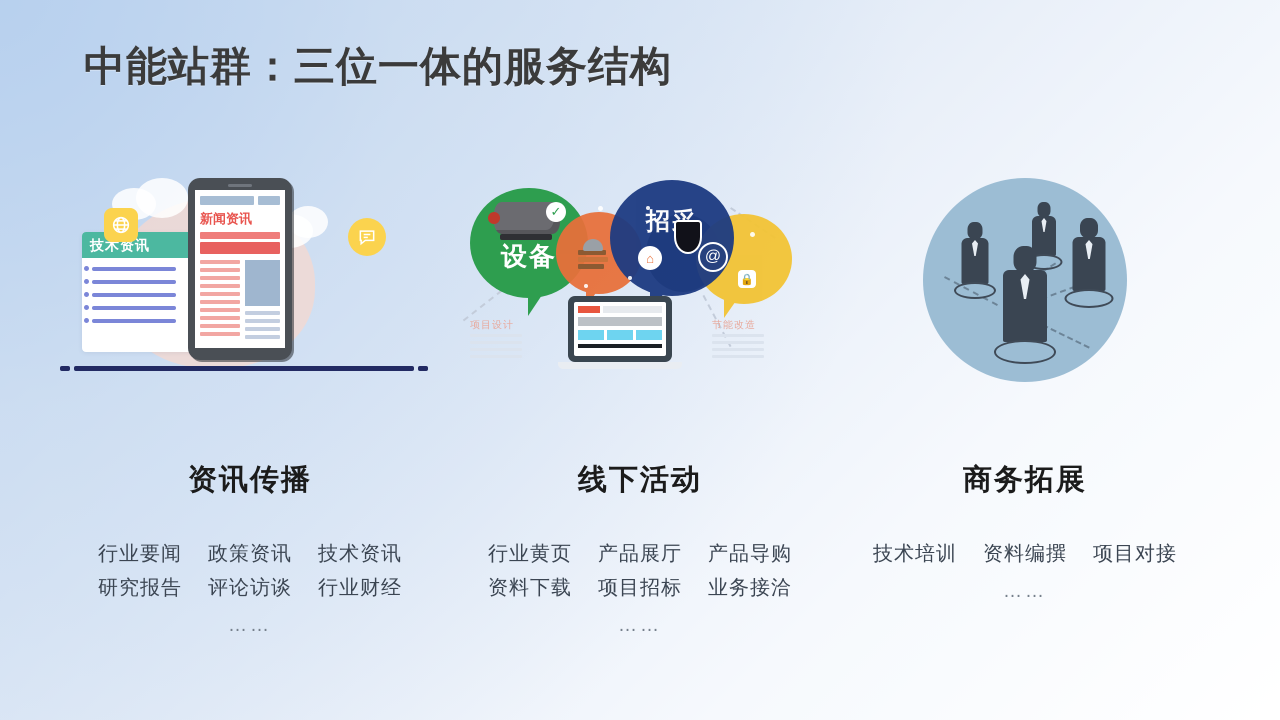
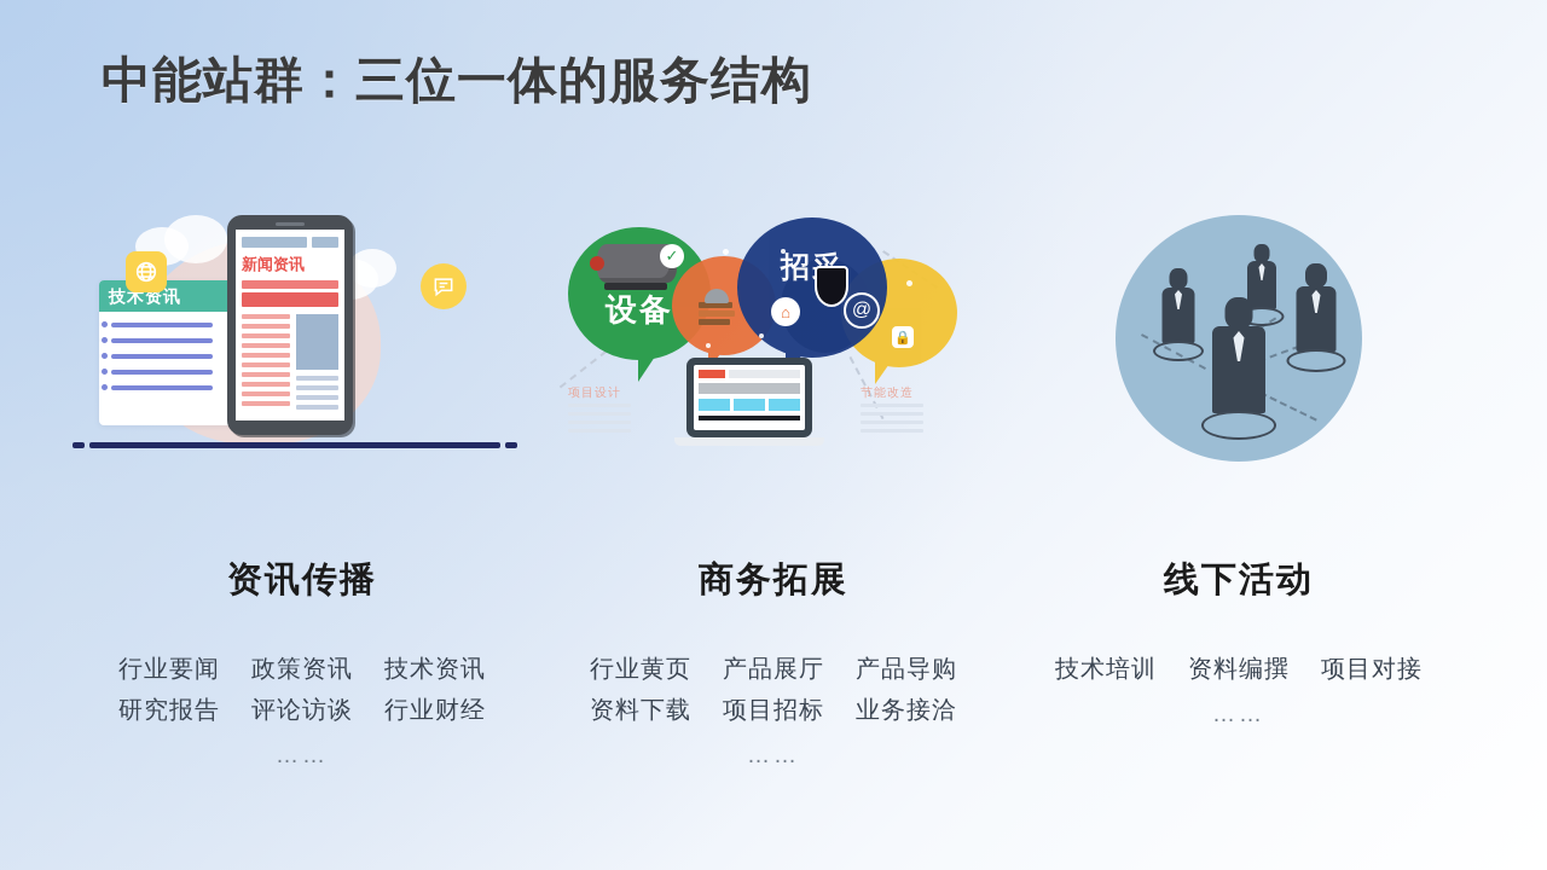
  中能站群：三位一体的服务结构
  技术资讯
  新闻资讯
  资讯传播
  行业要闻
  政策资讯
  技术资讯
  研究报告
  评论访谈
  行业财经
  ……
  设备
  ✓
  ⌂
  @
  🔒
  项目设计
  节能改造
- 线下活动
+ 商务拓展
  行业黄页
  产品展厅
  产品导购
  资料下载
  项目招标
  业务接洽
  ……
- 商务拓展
+ 线下活动
  技术培训
  资料编撰
  项目对接
  ……
